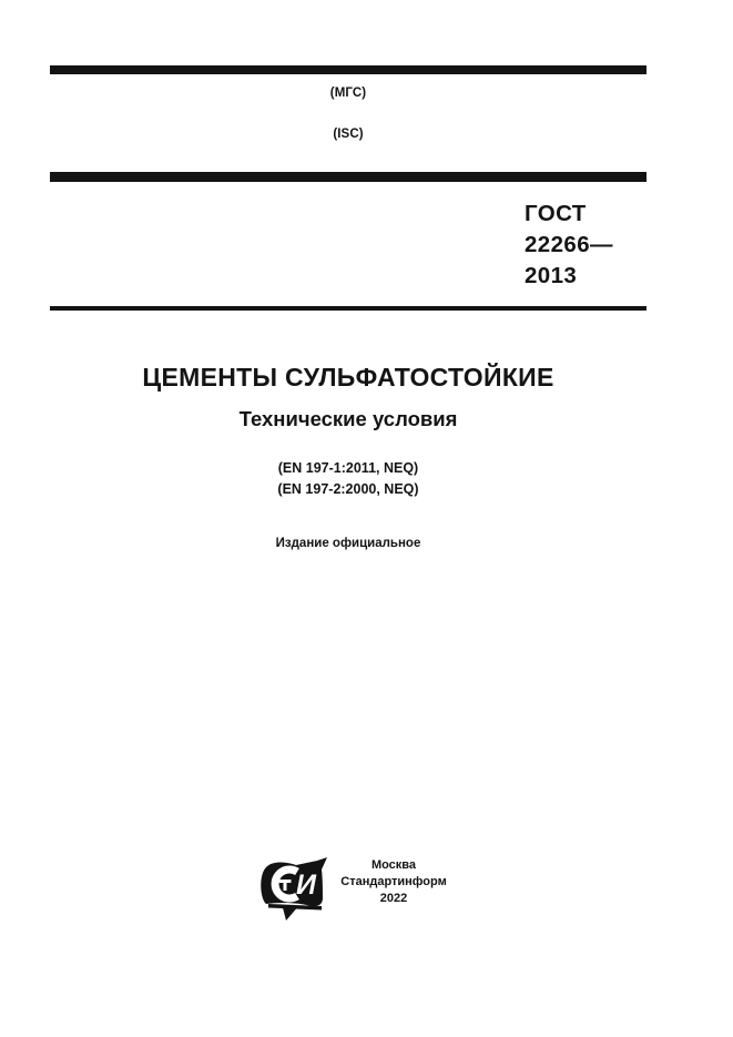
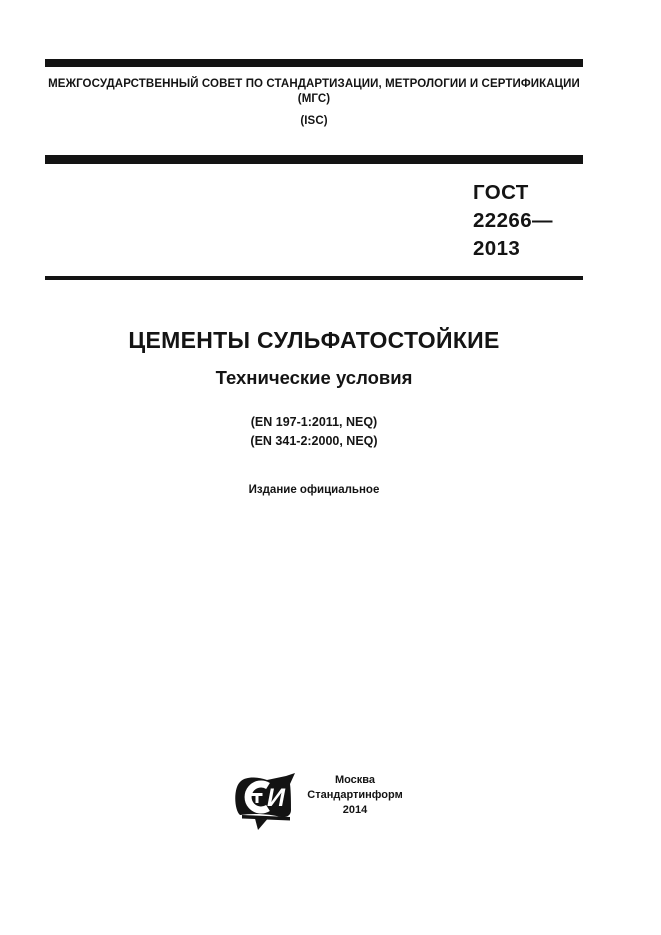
+ МЕЖГОСУДАРСТВЕННЫЙ СОВЕТ ПО СТАНДАРТИЗАЦИИ, МЕТРОЛОГИИ И СЕРТИФИКАЦИИ
  (МГС)
  (ISC)
  ГОСТ
  22266—
  2013
  ЦЕМЕНТЫ СУЛЬФАТОСТОЙКИЕ
  Технические условия
  (EN 197-1:2011, NEQ)
- (EN 197-2:2000, NEQ)
+ (EN 341-2:2000, NEQ)
  Издание официальное
  И
  Москва
  Стандартинформ
- 2022
+ 2014
